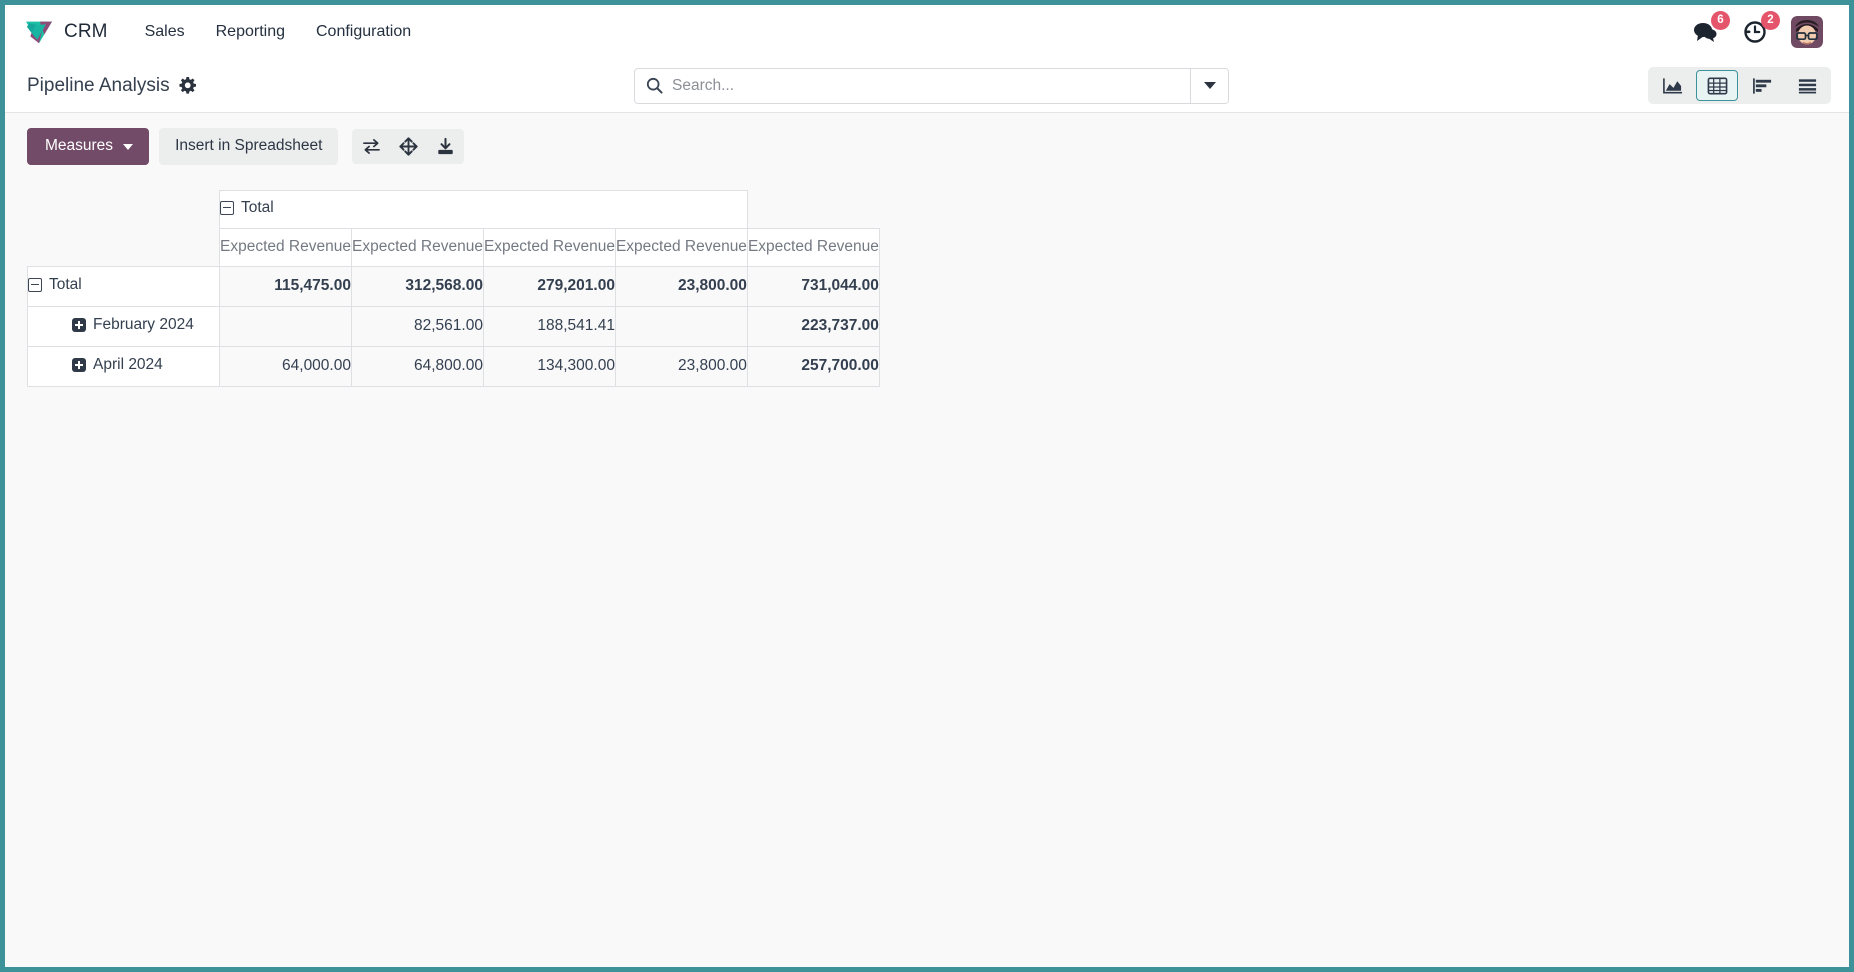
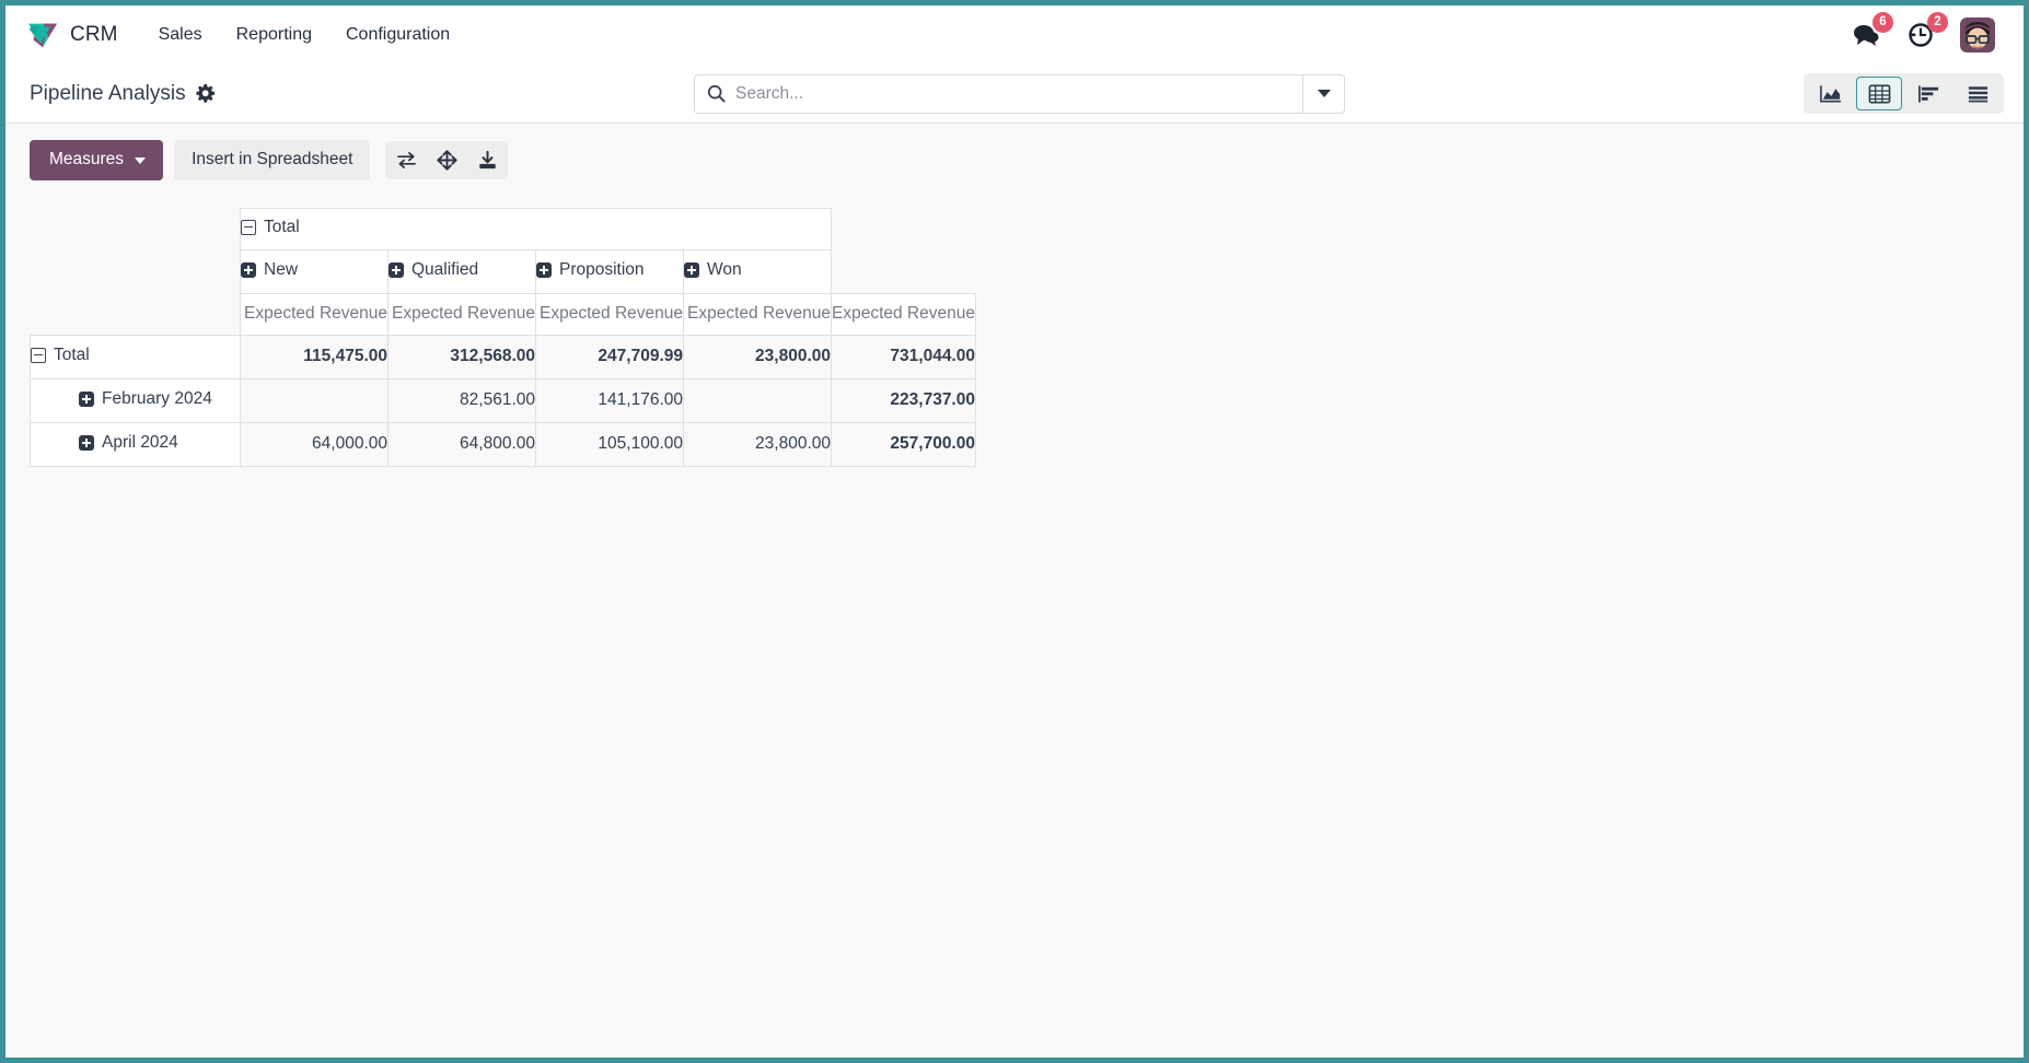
  CRM
  Sales
  Reporting
  Configuration
  6
  2
  Pipeline Analysis
  Search...
  Measures
  Insert in Spreadsheet
  	Total
+ 	New	Qualified	Proposition	Won
  	Expected Revenue	Expected Revenue	Expected Revenue	Expected Revenue	Expected Revenue
- Total	115,475.00	312,568.00	279,201.00	23,800.00	731,044.00
+ Total	115,475.00	312,568.00	247,709.99	23,800.00	731,044.00
- February 2024		82,561.00	188,541.41		223,737.00
+ February 2024		82,561.00	141,176.00		223,737.00
- April 2024	64,000.00	64,800.00	134,300.00	23,800.00	257,700.00
+ April 2024	64,000.00	64,800.00	105,100.00	23,800.00	257,700.00
